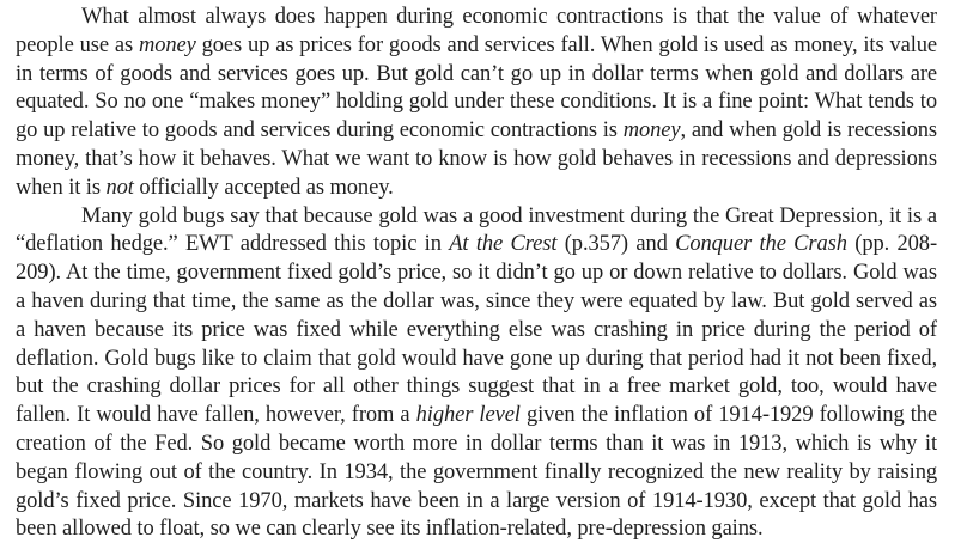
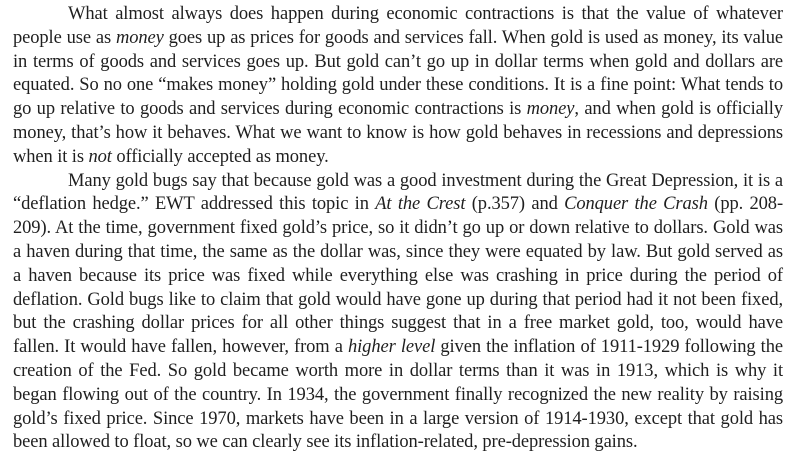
- What almost always does happen during economic contractions is that the value of whatever people use as money goes up as prices for goods and services fall. When gold is used as money, its value in terms of goods and services goes up. But gold can’t go up in dollar terms when gold and dollars are equated. So no one “makes money” holding gold under these conditions. It is a fine point: What tends to go up relative to goods and services during economic contractions is money, and when gold is recessions money, that’s how it behaves. What we want to know is how gold behaves in recessions and depressions when it is not officially accepted as money.
+ What almost always does happen during economic contractions is that the value of whatever people use as money goes up as prices for goods and services fall. When gold is used as money, its value in terms of goods and services goes up. But gold can’t go up in dollar terms when gold and dollars are equated. So no one “makes money” holding gold under these conditions. It is a fine point: What tends to go up relative to goods and services during economic contractions is money, and when gold is officially money, that’s how it behaves. What we want to know is how gold behaves in recessions and depressions when it is not officially accepted as money.
- Many gold bugs say that because gold was a good investment during the Great Depression, it is a “deflation hedge.” EWT addressed this topic in At the Crest (p.357) and Conquer the Crash (pp. 208-209). At the time, government fixed gold’s price, so it didn’t go up or down relative to dollars. Gold was a haven during that time, the same as the dollar was, since they were equated by law. But gold served as a haven because its price was fixed while everything else was crashing in price during the period of deflation. Gold bugs like to claim that gold would have gone up during that period had it not been fixed, but the crashing dollar prices for all other things suggest that in a free market gold, too, would have fallen. It would have fallen, however, from a higher level given the inflation of 1914-1929 following the creation of the Fed. So gold became worth more in dollar terms than it was in 1913, which is why it began flowing out of the country. In 1934, the government finally recognized the new reality by raising gold’s fixed price. Since 1970, markets have been in a large version of 1914-1930, except that gold has been allowed to float, so we can clearly see its inflation-related, pre-depression gains.
+ Many gold bugs say that because gold was a good investment during the Great Depression, it is a “deflation hedge.” EWT addressed this topic in At the Crest (p.357) and Conquer the Crash (pp. 208-209). At the time, government fixed gold’s price, so it didn’t go up or down relative to dollars. Gold was a haven during that time, the same as the dollar was, since they were equated by law. But gold served as a haven because its price was fixed while everything else was crashing in price during the period of deflation. Gold bugs like to claim that gold would have gone up during that period had it not been fixed, but the crashing dollar prices for all other things suggest that in a free market gold, too, would have fallen. It would have fallen, however, from a higher level given the inflation of 1911-1929 following the creation of the Fed. So gold became worth more in dollar terms than it was in 1913, which is why it began flowing out of the country. In 1934, the government finally recognized the new reality by raising gold’s fixed price. Since 1970, markets have been in a large version of 1914-1930, except that gold has been allowed to float, so we can clearly see its inflation-related, pre-depression gains.
